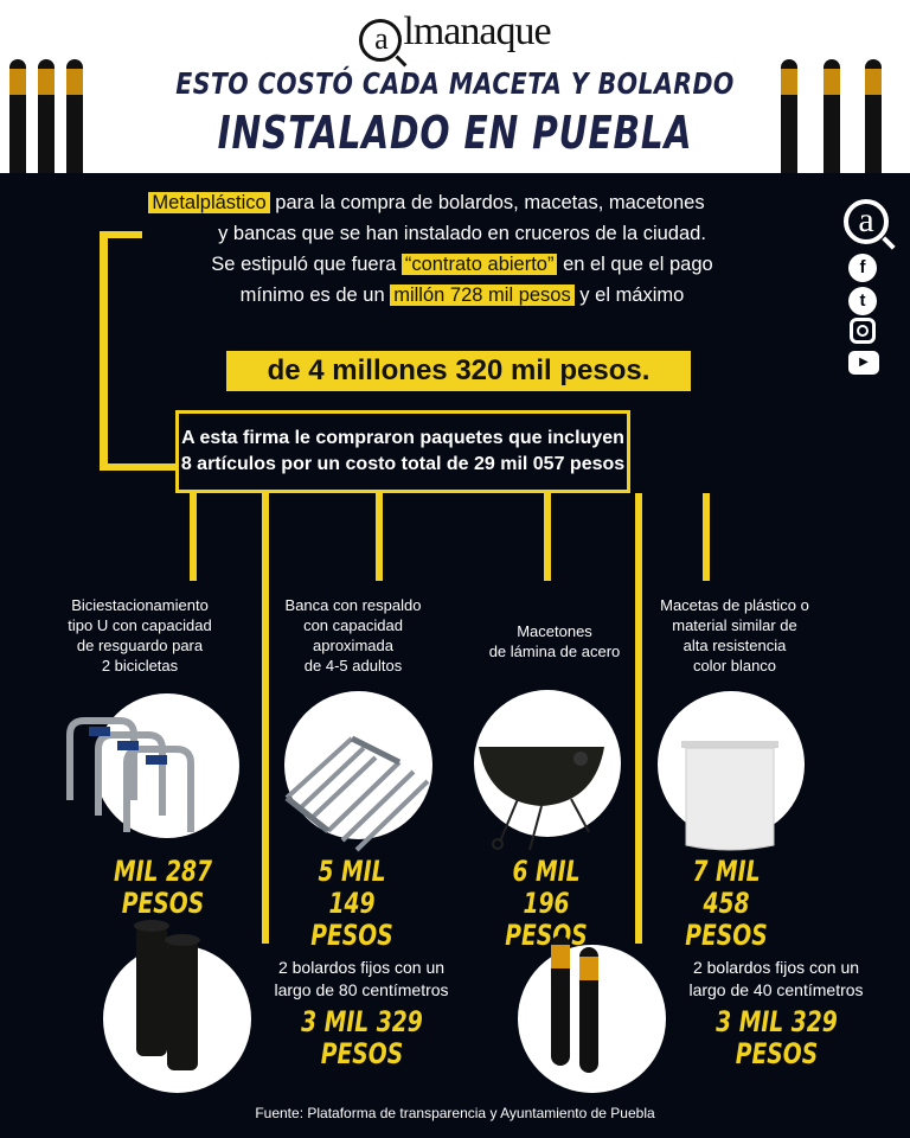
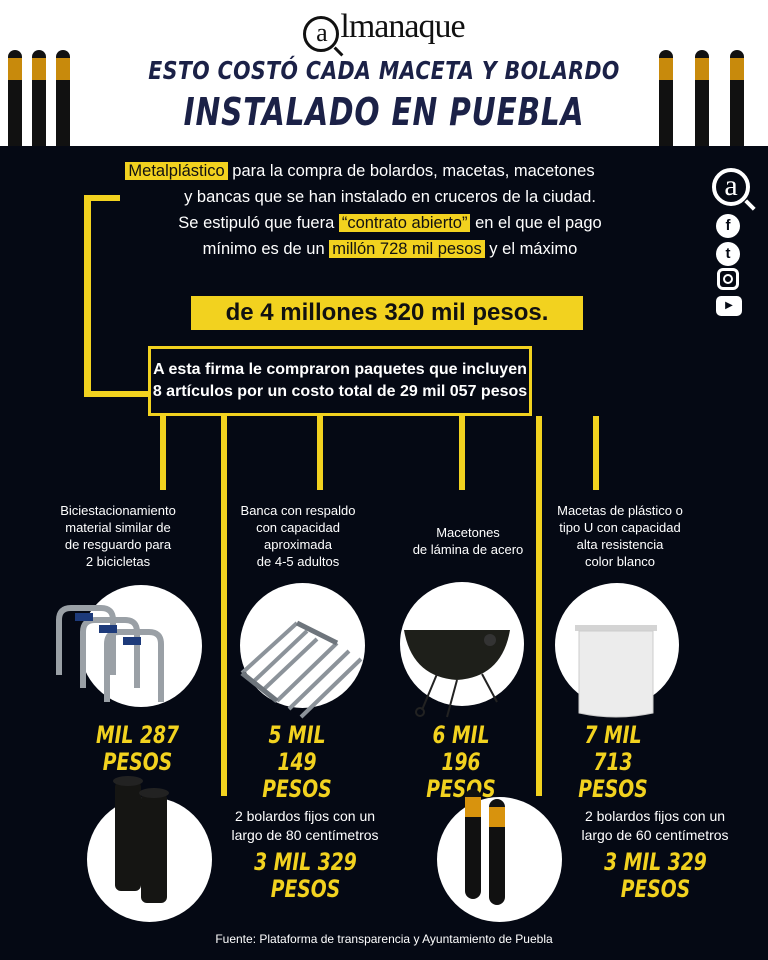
  a lmanaque
  ESTO COSTÓ CADA MACETA Y BOLARDO
  INSTALADO EN PUEBLA
  Metalplástico para la compra de bolardos, macetas, macetones
  y bancas que se han instalado en cruceros de la ciudad.
  Se estipuló que fuera “contrato abierto” en el que el pago
  mínimo es de un millón 728 mil pesos y el máximo
  de 4 millones 320 mil pesos.
  a
  f
  t
  ▶
  A esta firma le compraron paquetes que incluyen
  8 artículos por un costo total de 29 mil 057 pesos
  Biciestacionamiento
- tipo U con capacidad
+ material similar de
  de resguardo para
  2 bicicletas
  MIL 287 PESOS
  Banca con respaldo
  con capacidad
  aproximada
  de 4-5 adultos
  5 MIL
  149 PESOS
  Macetones
  de lámina de acero
  6 MIL
  196 PESOS
  Macetas de plástico o
- material similar de
+ tipo U con capacidad
  alta resistencia
  color blanco
  7 MIL
- 458 PESOS
+ 713 PESOS
  2 bolardos fijos con un
  largo de 80 centímetros
  3 MIL 329 PESOS
  2 bolardos fijos con un
- largo de 40 centímetros
+ largo de 60 centímetros
  3 MIL 329 PESOS
  Fuente: Plataforma de transparencia y Ayuntamiento de Puebla
